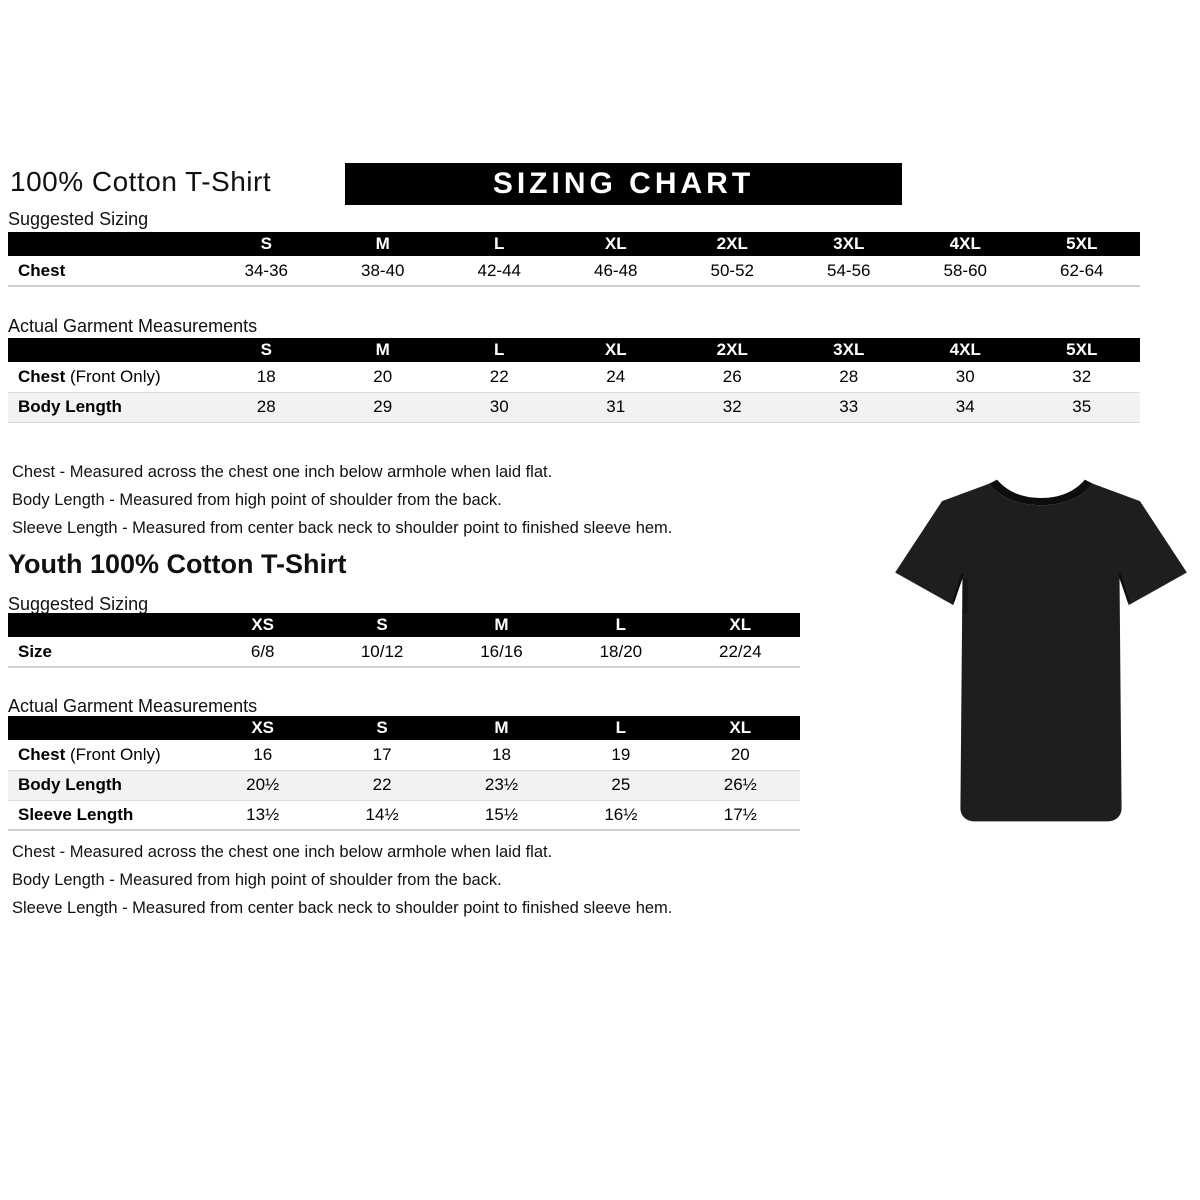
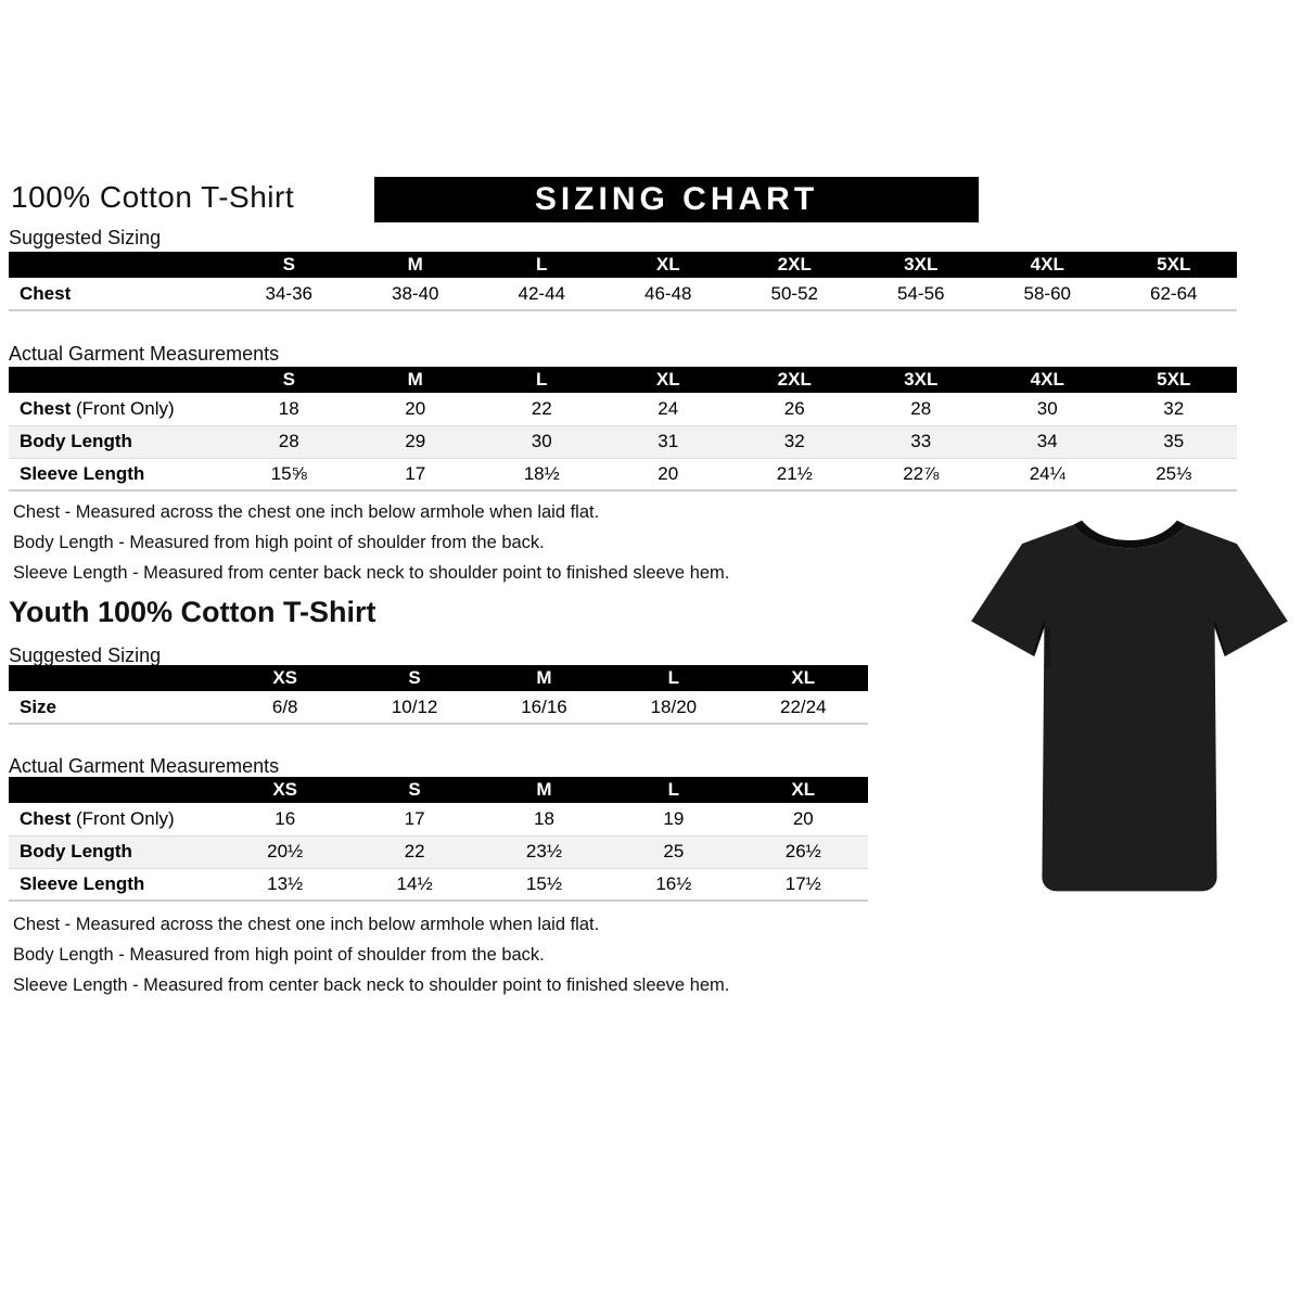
  100% Cotton T-Shirt
  SIZING CHART
  Suggested Sizing
  	S	M	L	XL	2XL	3XL	4XL	5XL
  Chest	34-36	38-40	42-44	46-48	50-52	54-56	58-60	62-64
  Actual Garment Measurements
  	S	M	L	XL	2XL	3XL	4XL	5XL
  Chest (Front Only)	18	20	22	24	26	28	30	32
  Body Length	28	29	30	31	32	33	34	35
+ Sleeve Length	15⅝	17	18½	20	21½	22⅞	24¼	25⅓
  Chest - Measured across the chest one inch below armhole when laid flat.
  Body Length - Measured from high point of shoulder from the back.
  Sleeve Length - Measured from center back neck to shoulder point to finished sleeve hem.
  Youth 100% Cotton T-Shirt
  Suggested Sizing
  	XS	S	M	L	XL
  Size	6/8	10/12	16/16	18/20	22/24
  Actual Garment Measurements
  	XS	S	M	L	XL
  Chest (Front Only)	16	17	18	19	20
  Body Length	20½	22	23½	25	26½
  Sleeve Length	13½	14½	15½	16½	17½
  Chest - Measured across the chest one inch below armhole when laid flat.
  Body Length - Measured from high point of shoulder from the back.
  Sleeve Length - Measured from center back neck to shoulder point to finished sleeve hem.
